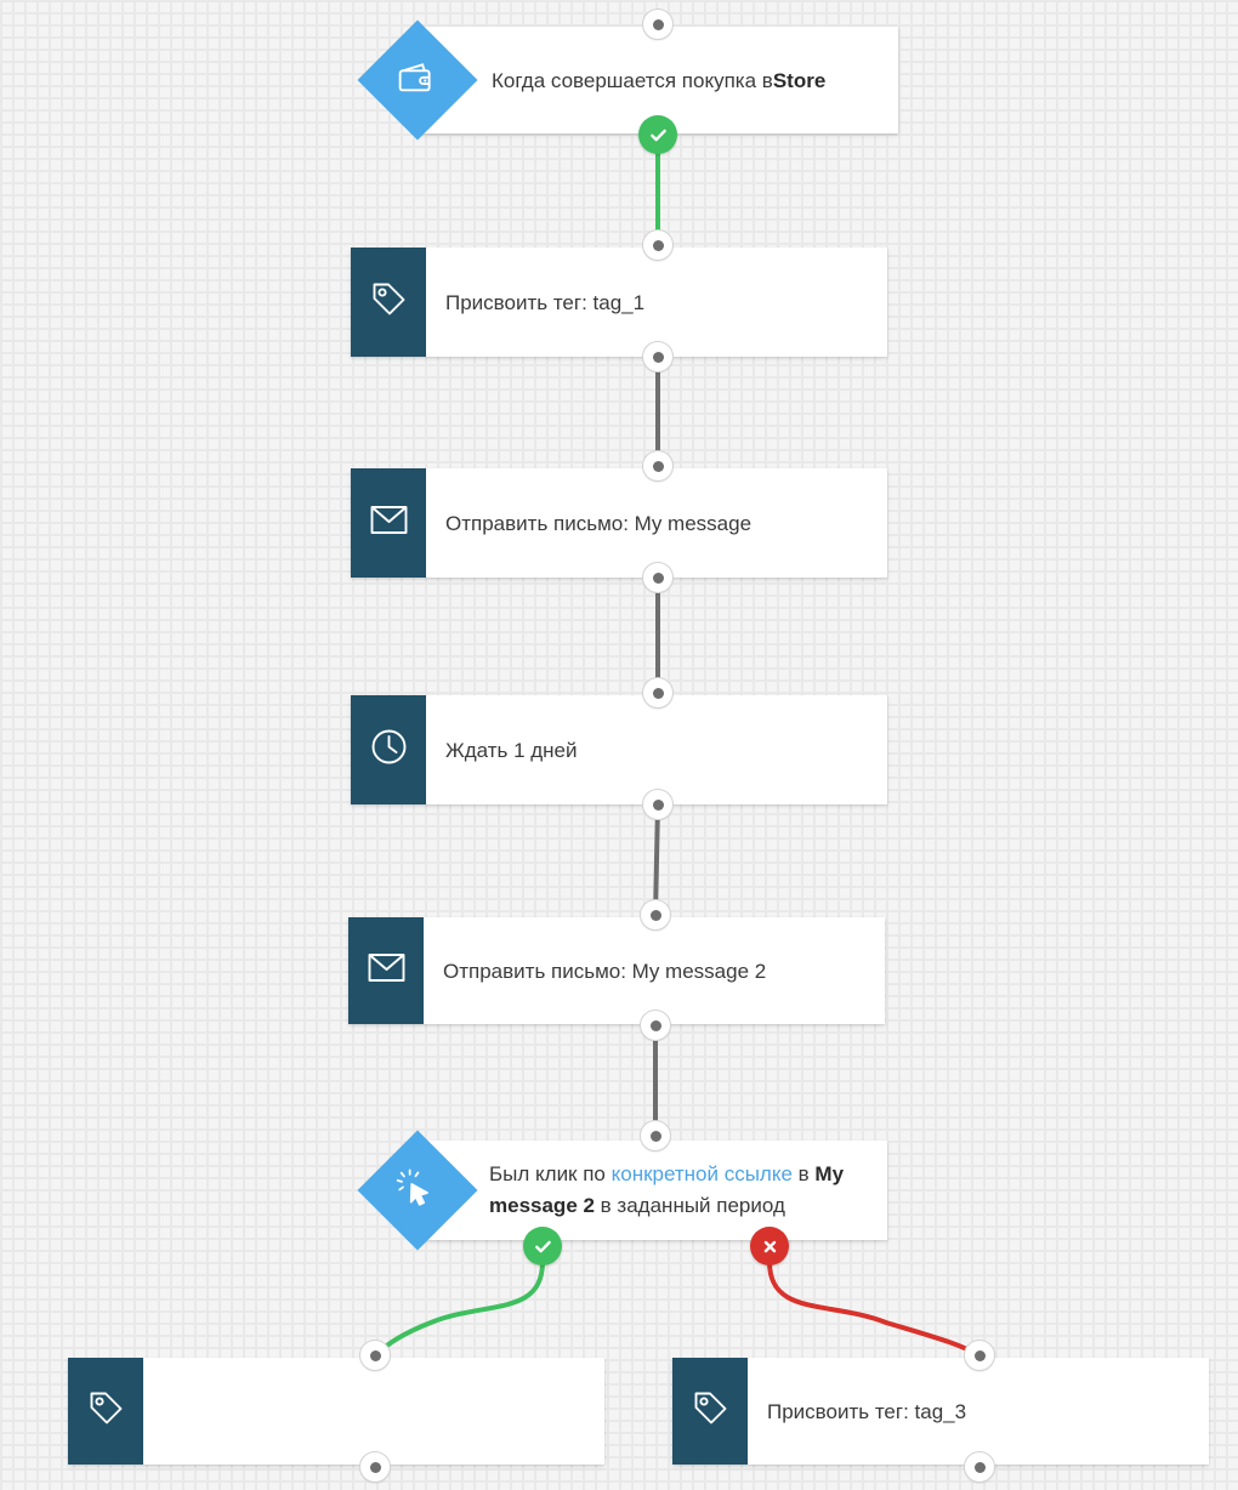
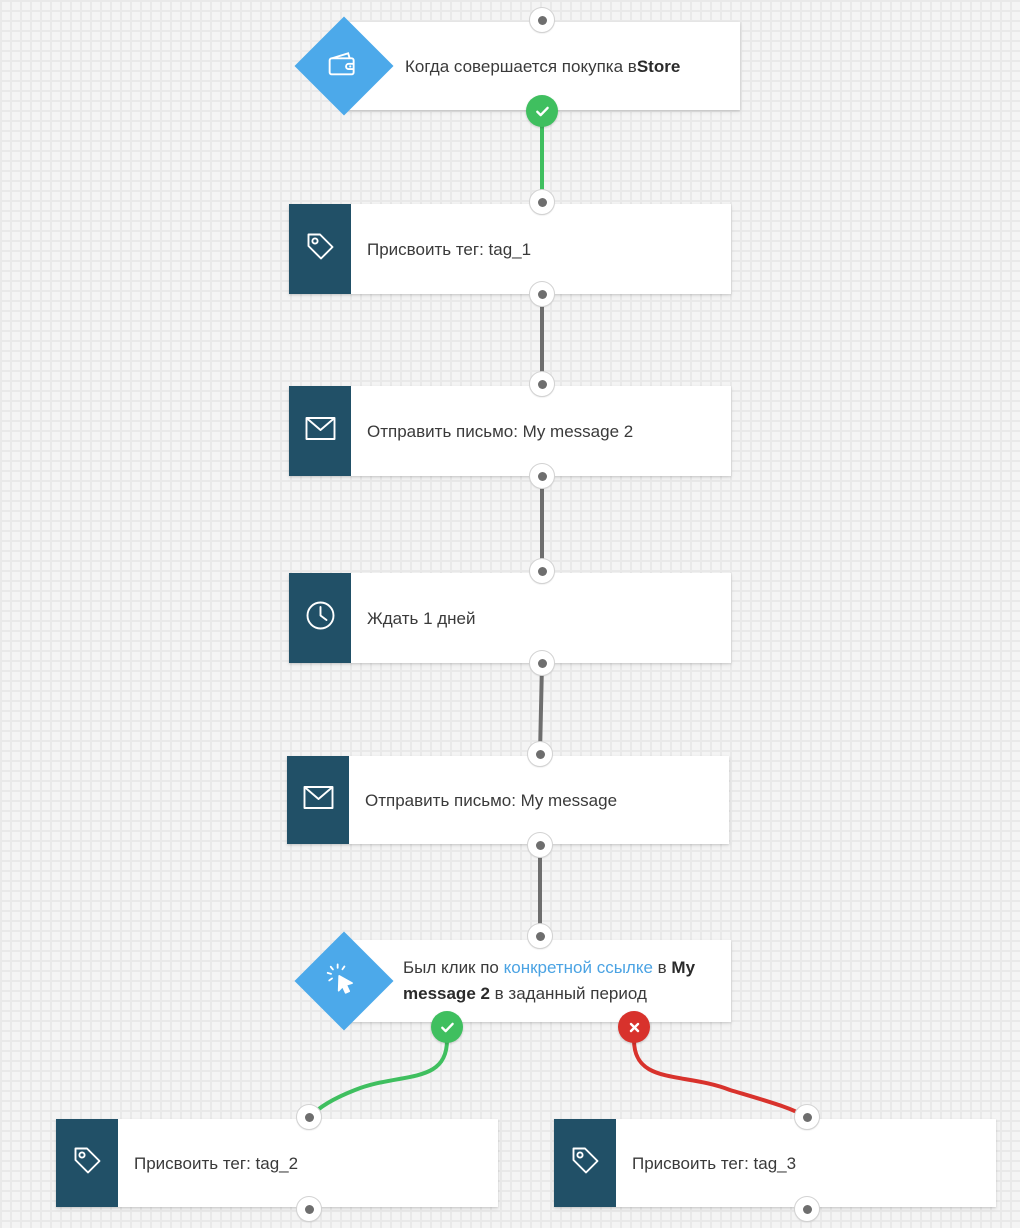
  Когда совершается покупка в
  Store
  Присвоить тег: tag_1
- Отправить письмо: My message
+ Отправить письмо: My message 2
  Ждать 1 дней
- Отправить письмо: My message 2
+ Отправить письмо: My message
  Был клик по конкретной ссылке в My message 2 в заданный период
+ Присвоить тег: tag_2
  Присвоить тег: tag_3
